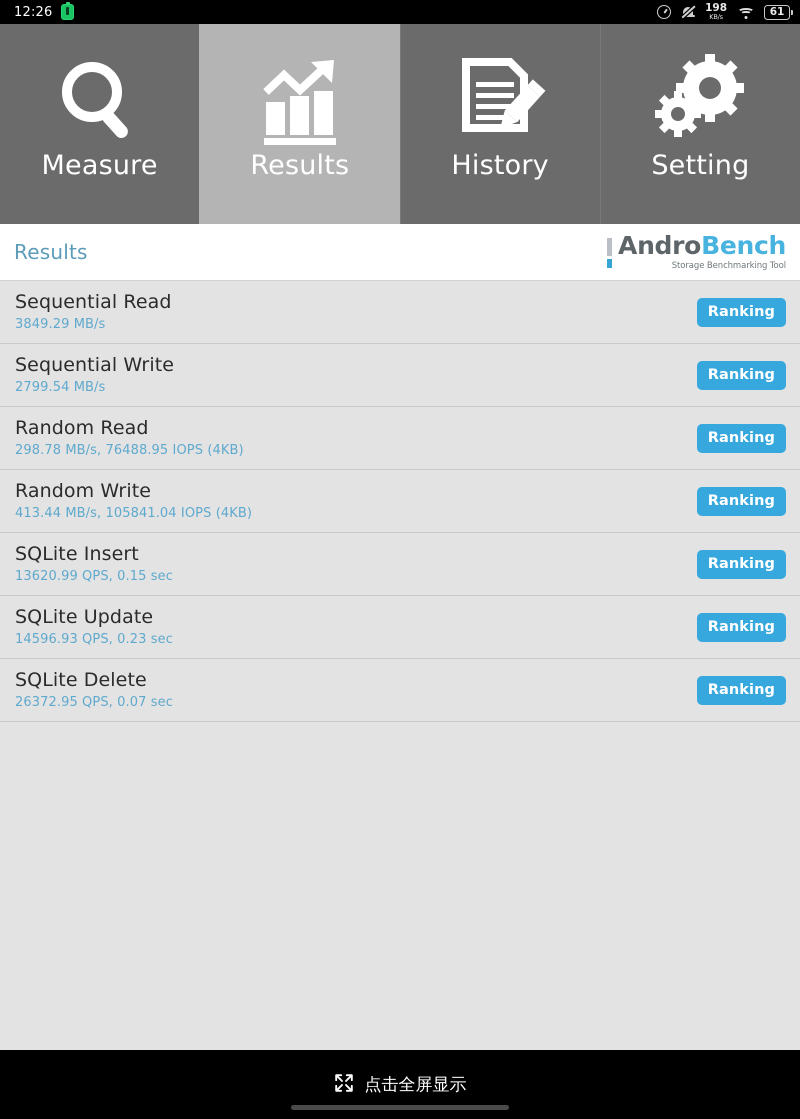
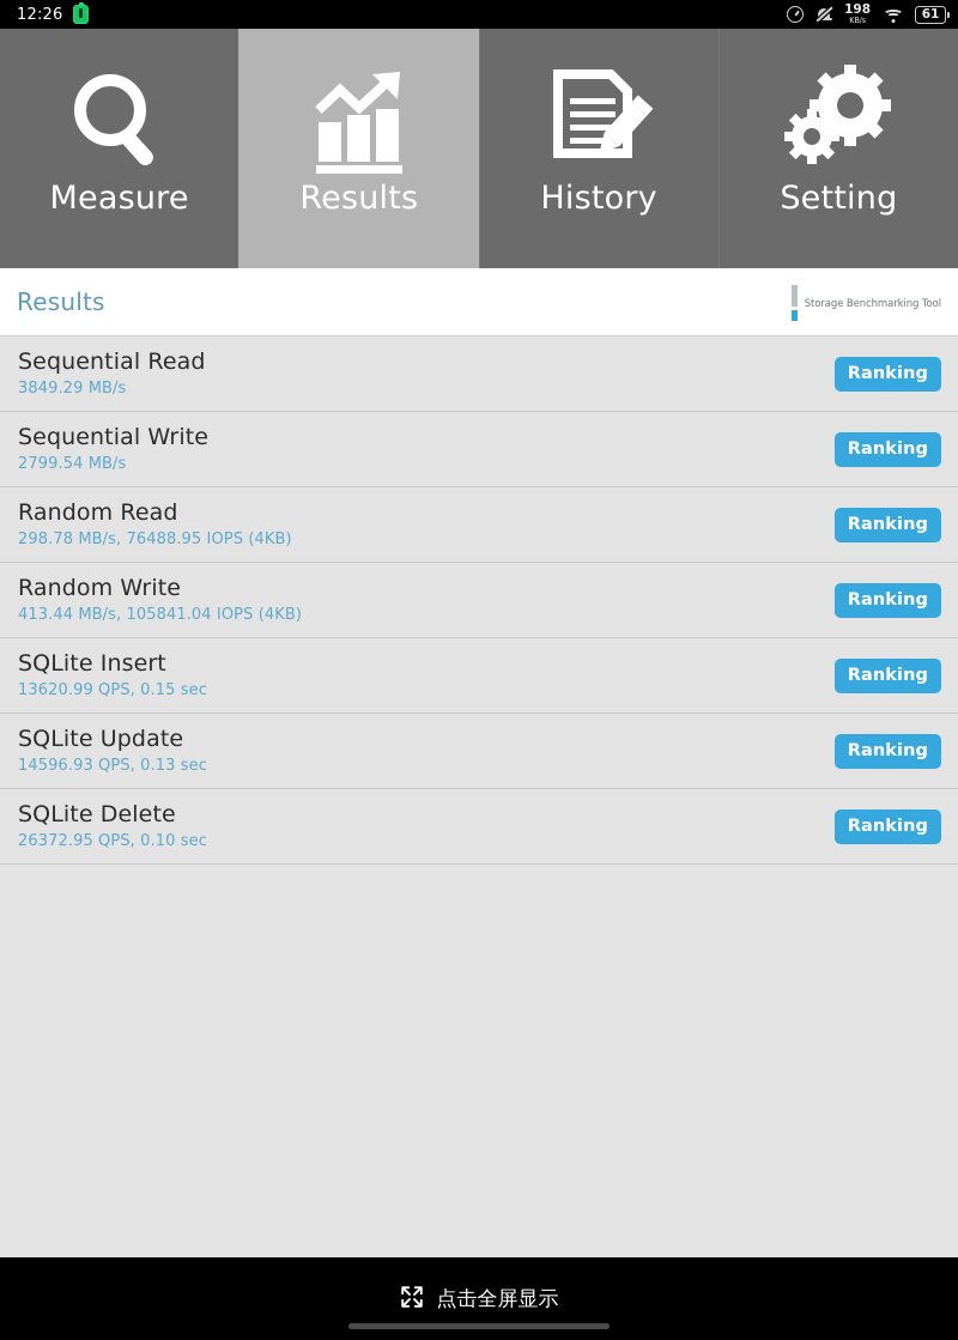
  12:26
  198
  KB/s
  61
  Measure
  Results
  History
  Setting
  Results
- AndroBench
  Storage Benchmarking Tool
  Sequential Read
  3849.29 MB/s
  Ranking
  Sequential Write
  2799.54 MB/s
  Ranking
  Random Read
  298.78 MB/s, 76488.95 IOPS (4KB)
  Ranking
  Random Write
  413.44 MB/s, 105841.04 IOPS (4KB)
  Ranking
  SQLite Insert
  13620.99 QPS, 0.15 sec
  Ranking
  SQLite Update
- 14596.93 QPS, 0.23 sec
+ 14596.93 QPS, 0.13 sec
  Ranking
  SQLite Delete
- 26372.95 QPS, 0.07 sec
+ 26372.95 QPS, 0.10 sec
  Ranking
  点击全屏显示
